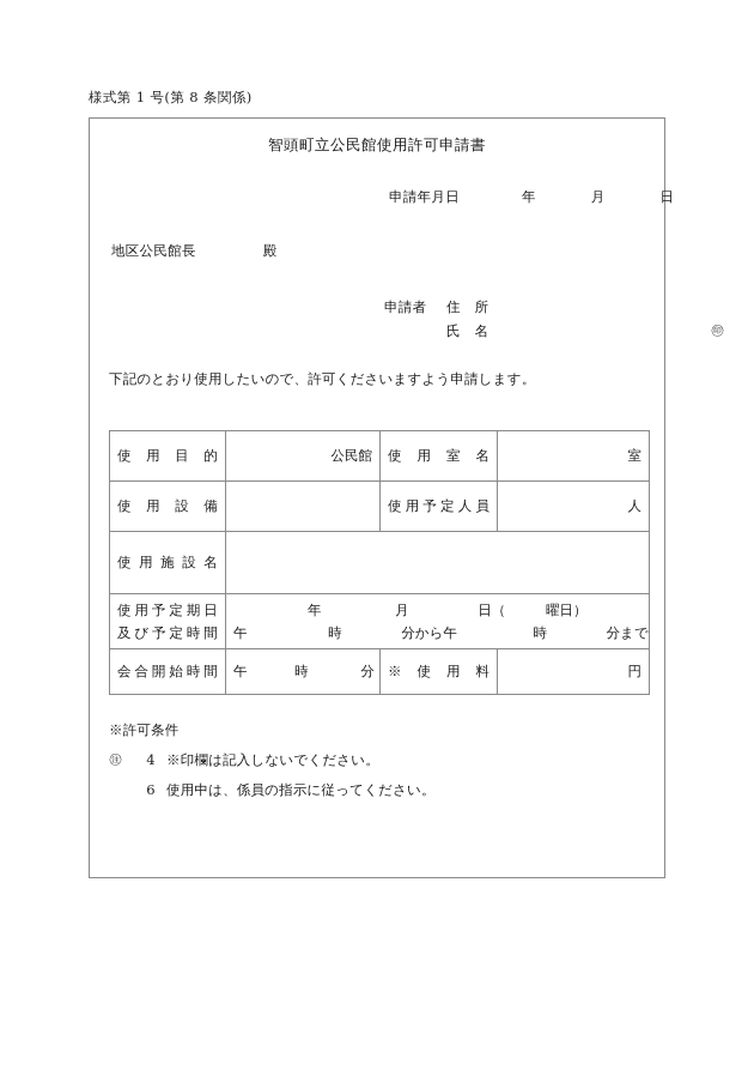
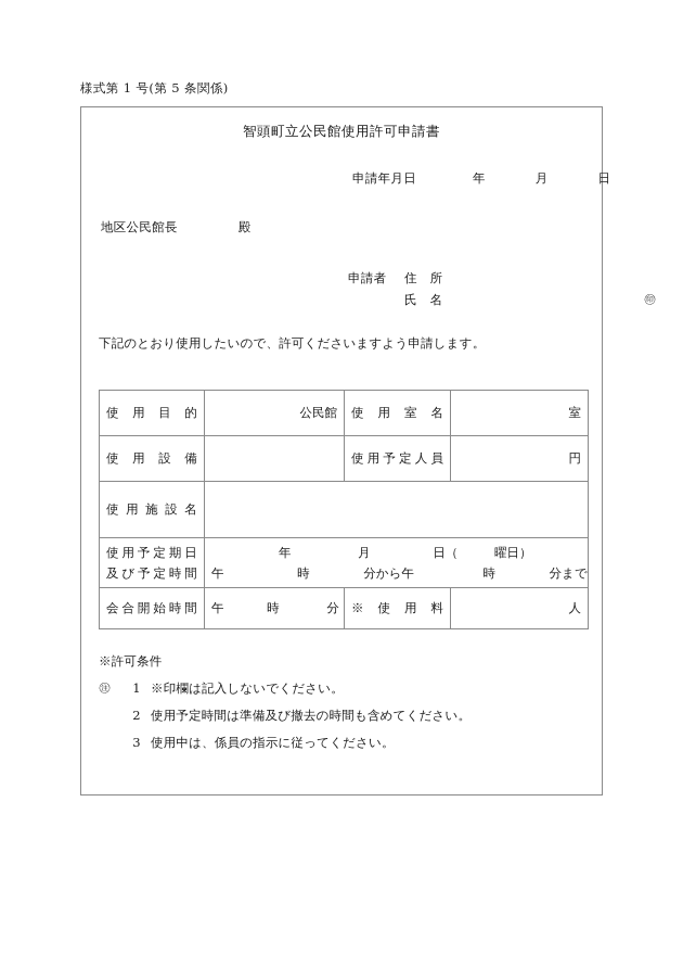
- 様式第 1 号(第 8 条関係)
+ 様式第 1 号(第 5 条関係)
  智頭町立公民館使用許可申請書
  申請年月日 年 月 日
  地区公民館長 殿
  申請者 住 所
  氏 名
  ㊞
  下記のとおり使用したいので、許可くださいますよう申請します。
  使用目的	公民館	使用室名	室
- 使用設備		使用予定人員	人
+ 使用設備		使用予定人員	円
  使用施設名
  使用予定期日 及び予定時間	年 月 日（ 曜日） 午 時 分から午 時 分まで
- 会合開始時間	午 時 分	※ 使 用 料	円
+ 会合開始時間	午 時 分	※ 使 用 料	人
  ※許可条件
  ㊟
- 4
+ 1
  ※印欄は記入しないでください。
+ 2
+ 使用予定時間は準備及び撤去の時間も含めてください。
- 6
+ 3
  使用中は、係員の指示に従ってください。
